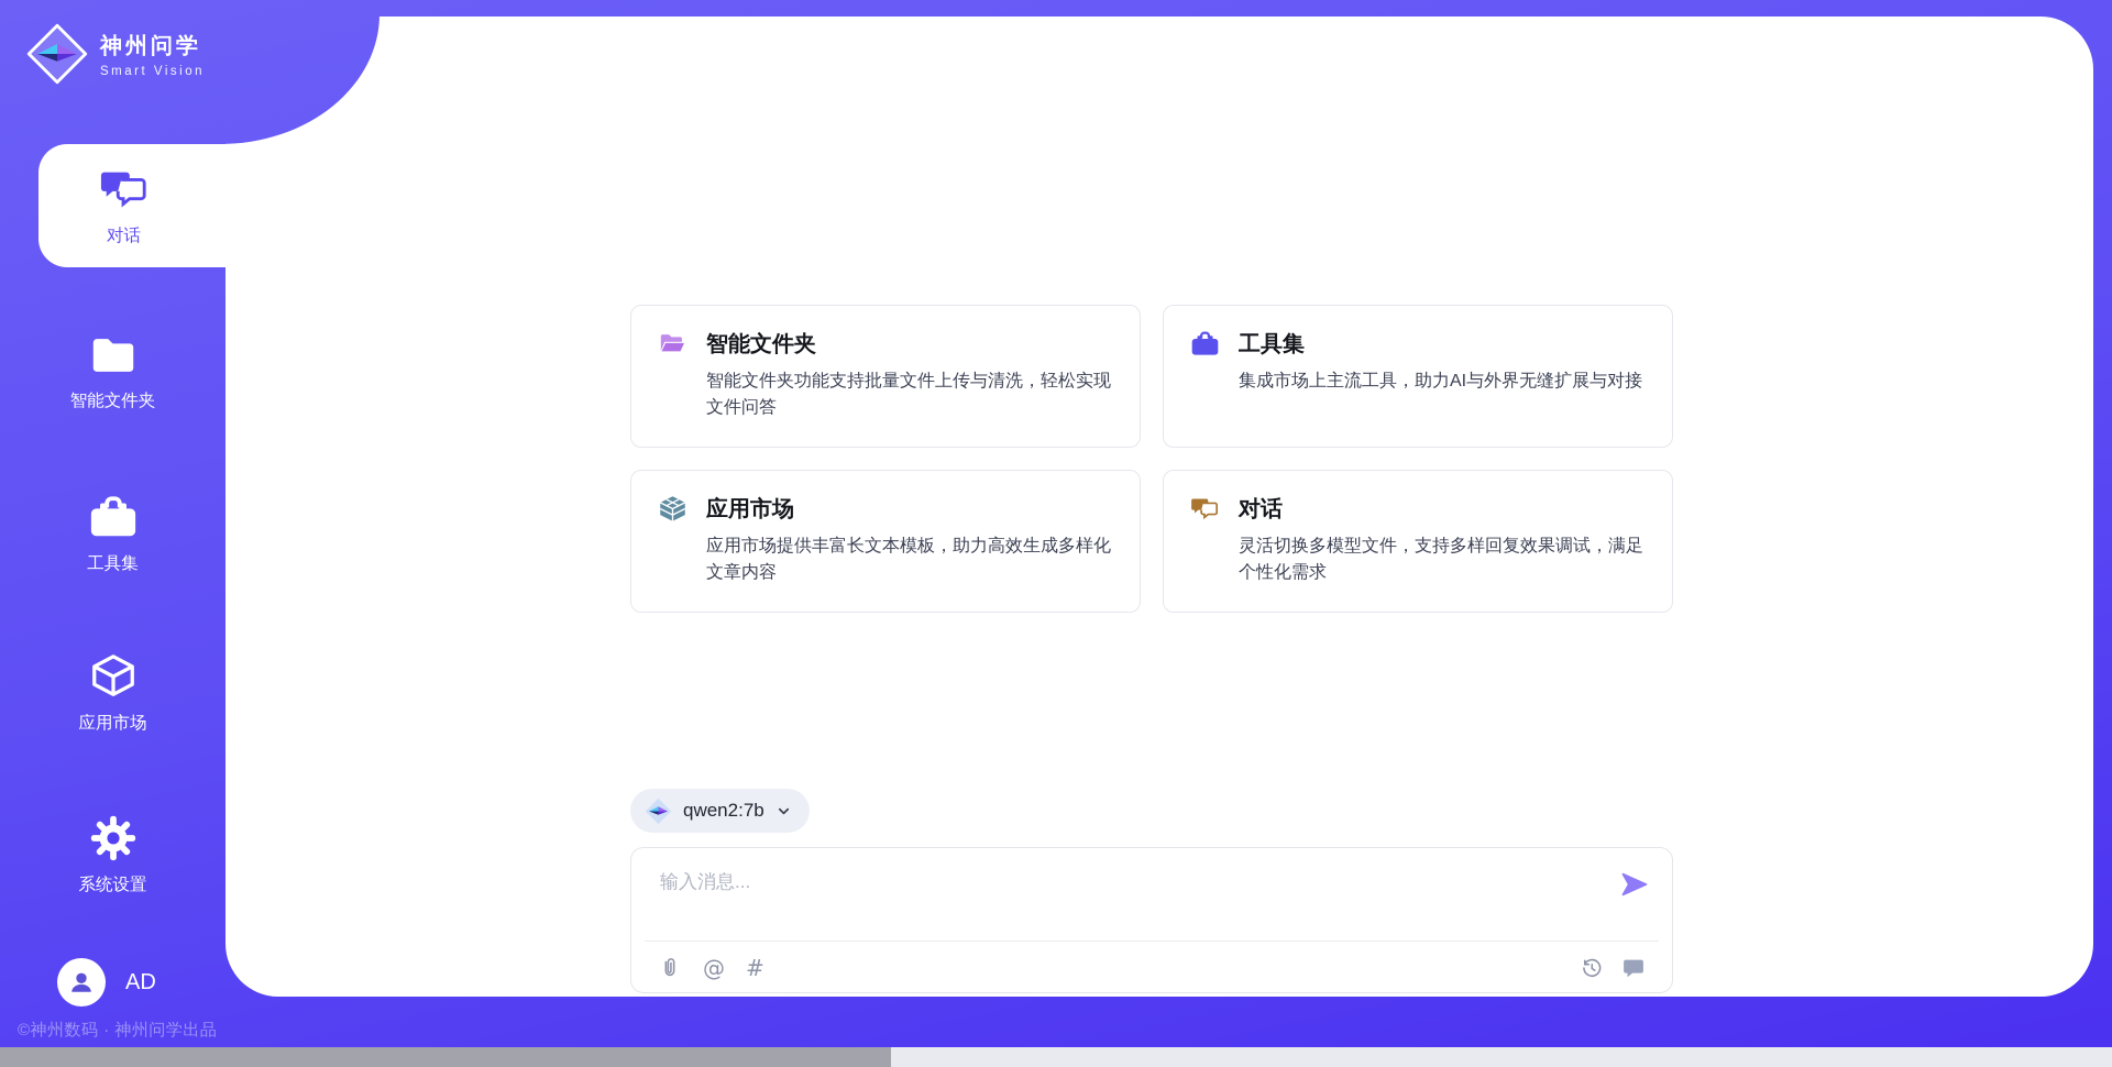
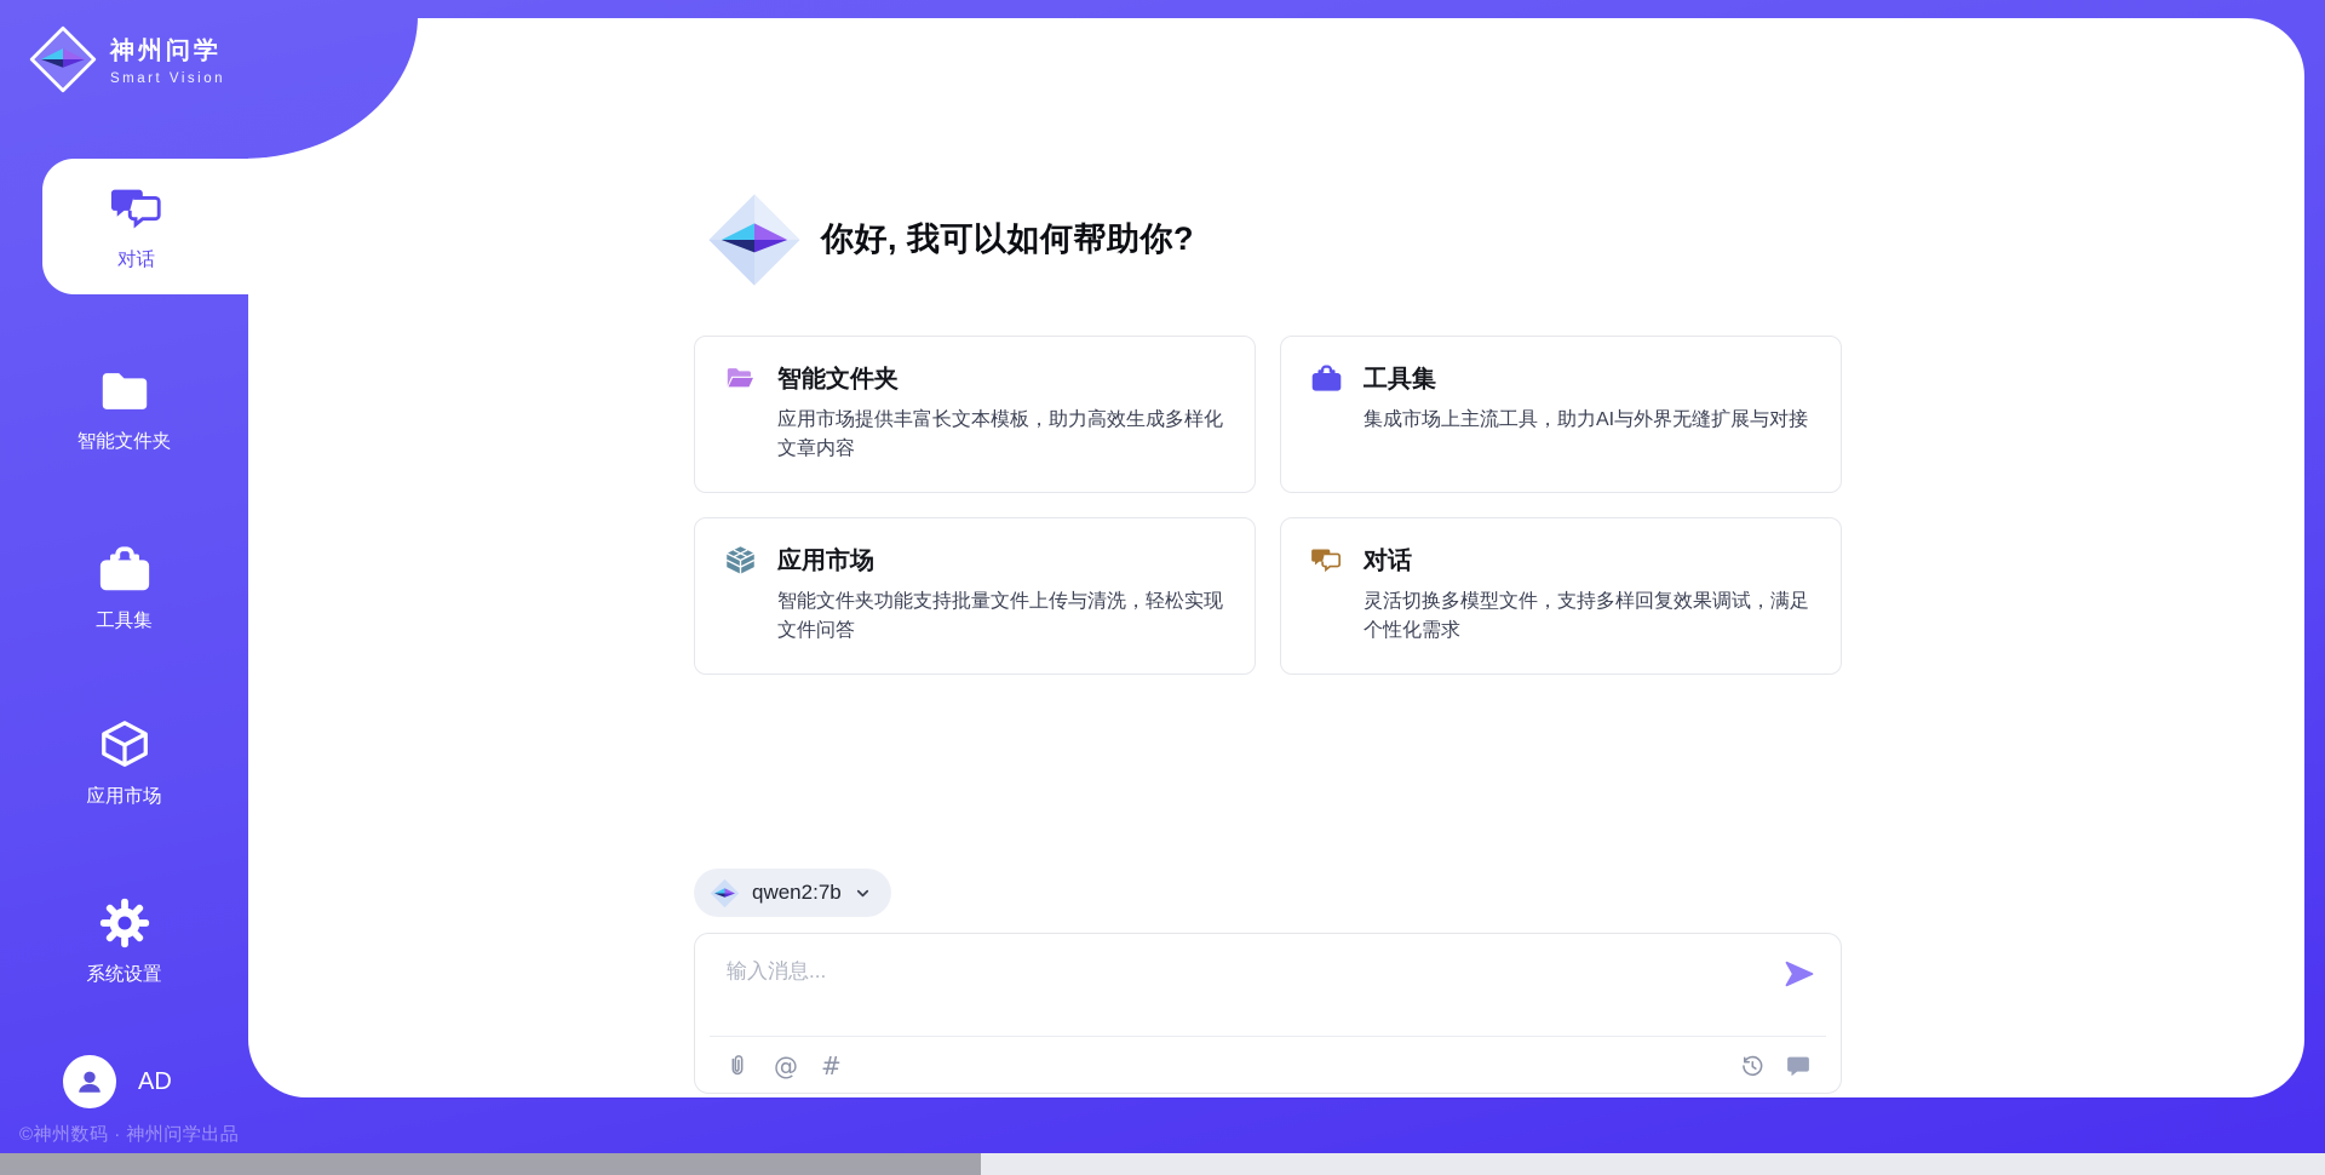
+ 你好, 我可以如何帮助你?
  智能文件夹
- 智能文件夹功能支持批量文件上传与清洗，轻松实现文件问答
+ 应用市场提供丰富长文本模板，助力高效生成多样化文章内容
  工具集
  集成市场上主流工具，助力AI与外界无缝扩展与对接
  应用市场
- 应用市场提供丰富长文本模板，助力高效生成多样化文章内容
+ 智能文件夹功能支持批量文件上传与清洗，轻松实现文件问答
  对话
  灵活切换多模型文件，支持多样回复效果调试，满足个性化需求
  qwen2:7b
  输入消息...
  @
  #
  神州问学
  Smart Vision
  对话
  智能文件夹
  工具集
  应用市场
  系统设置
  AD
  ©神州数码 · 神州问学出品
